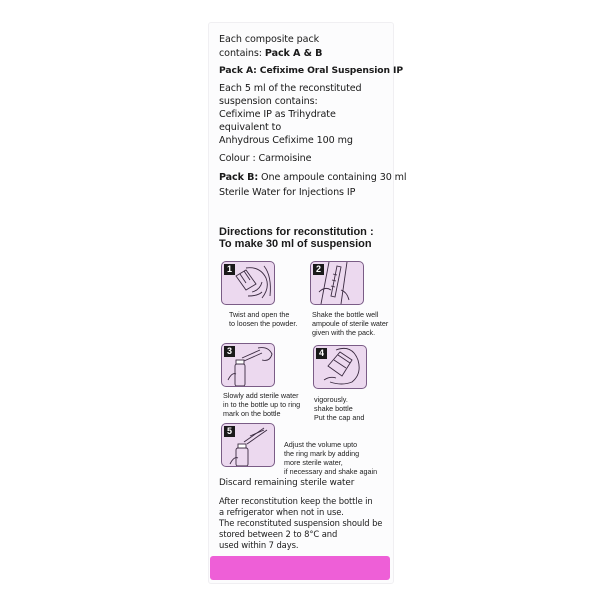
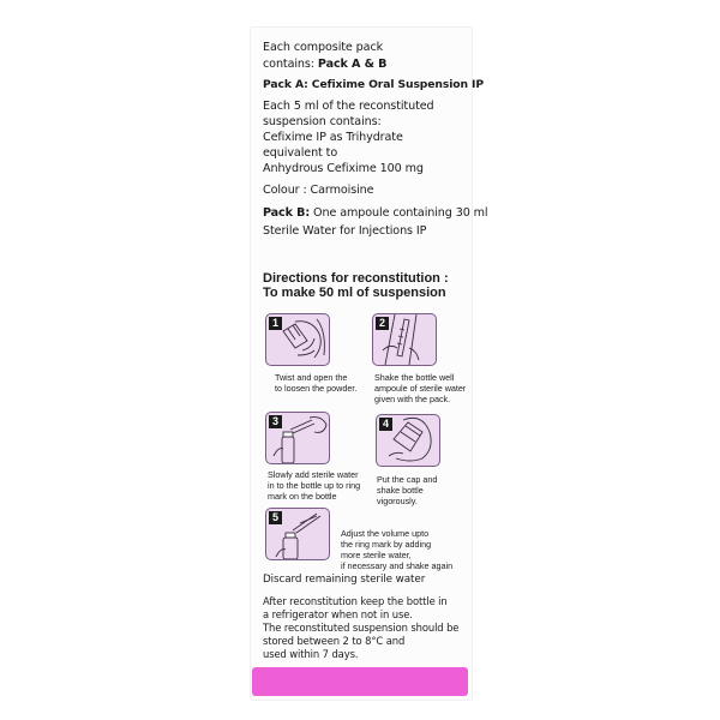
  Each composite pack
  contains: Pack A & B
  Pack A: Cefixime Oral Suspension IP
  Each 5 ml of the reconstituted
  suspension contains:
  Cefixime IP as Trihydrate
  equivalent to
  Anhydrous Cefixime 100 mg
  Colour : Carmoisine
  Pack B: One ampoule containing 30 ml
  Sterile Water for Injections IP
  Directions for reconstitution :
- To make 30 ml of suspension
+ To make 50 ml of suspension
  1
  Twist and open the
  to loosen the powder.
  2
  Shake the bottle well
  ampoule of sterile water
  given with the pack.
  3
  Slowly add sterile water
  in to the bottle up to ring
  mark on the bottle
  4
- vigorously.
+ Put the cap and
  shake bottle
- Put the cap and
+ vigorously.
  5
  Adjust the volume upto
  the ring mark by adding
  more sterile water,
  if necessary and shake again
  Discard remaining sterile water
  After reconstitution keep the bottle in
  a refrigerator when not in use.
  The reconstituted suspension should be
  stored between 2 to 8°C and
  used within 7 days.
